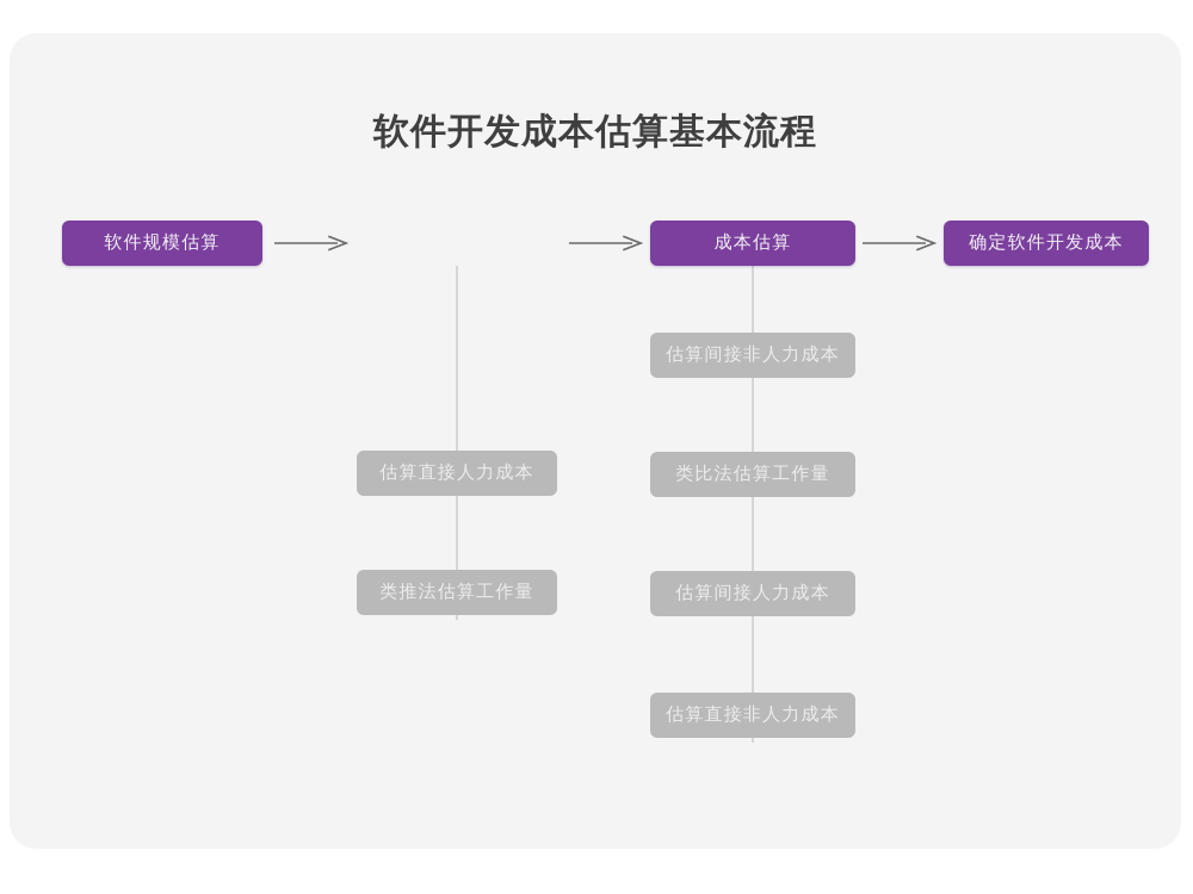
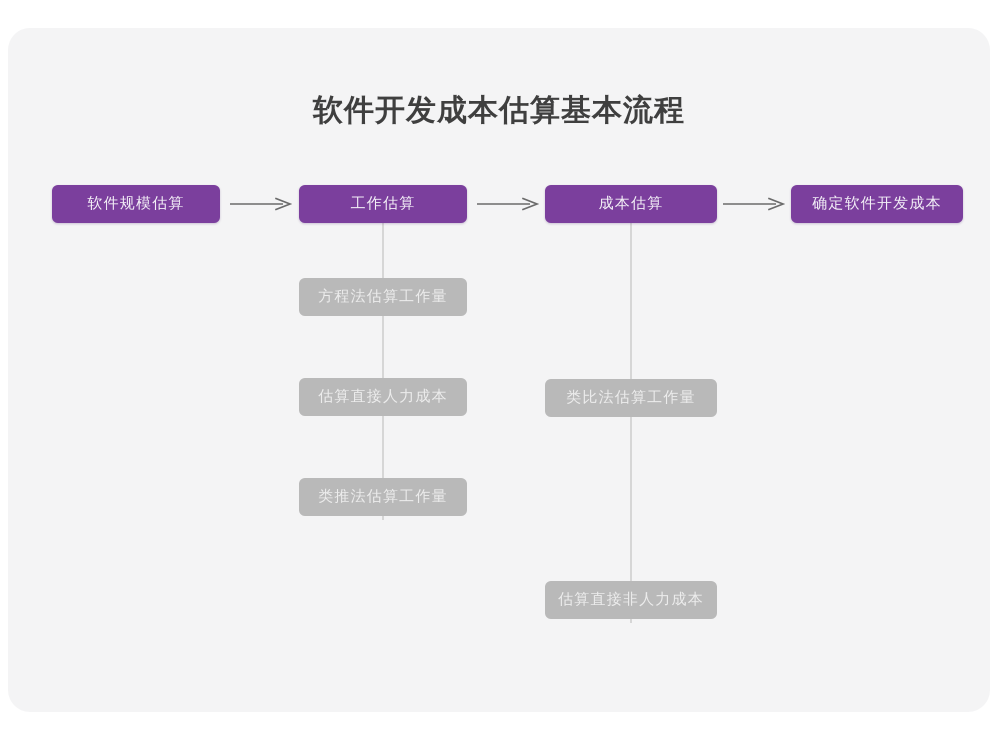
  软件开发成本估算基本流程
  软件规模估算
+ 工作估算
+ 方程法估算工作量
  估算直接人力成本
  类推法估算工作量
  成本估算
- 估算间接非人力成本
  类比法估算工作量
- 估算间接人力成本
  估算直接非人力成本
  确定软件开发成本
